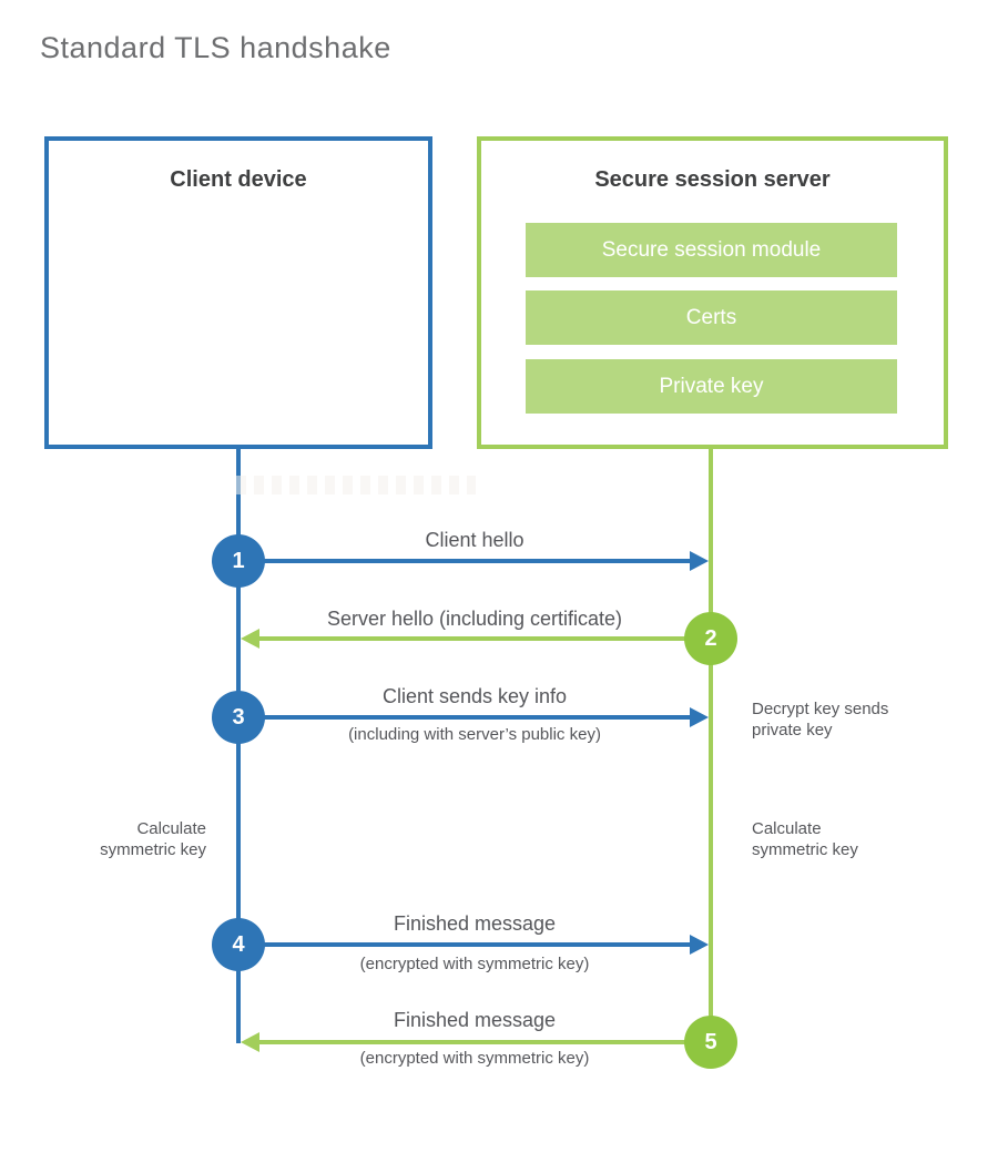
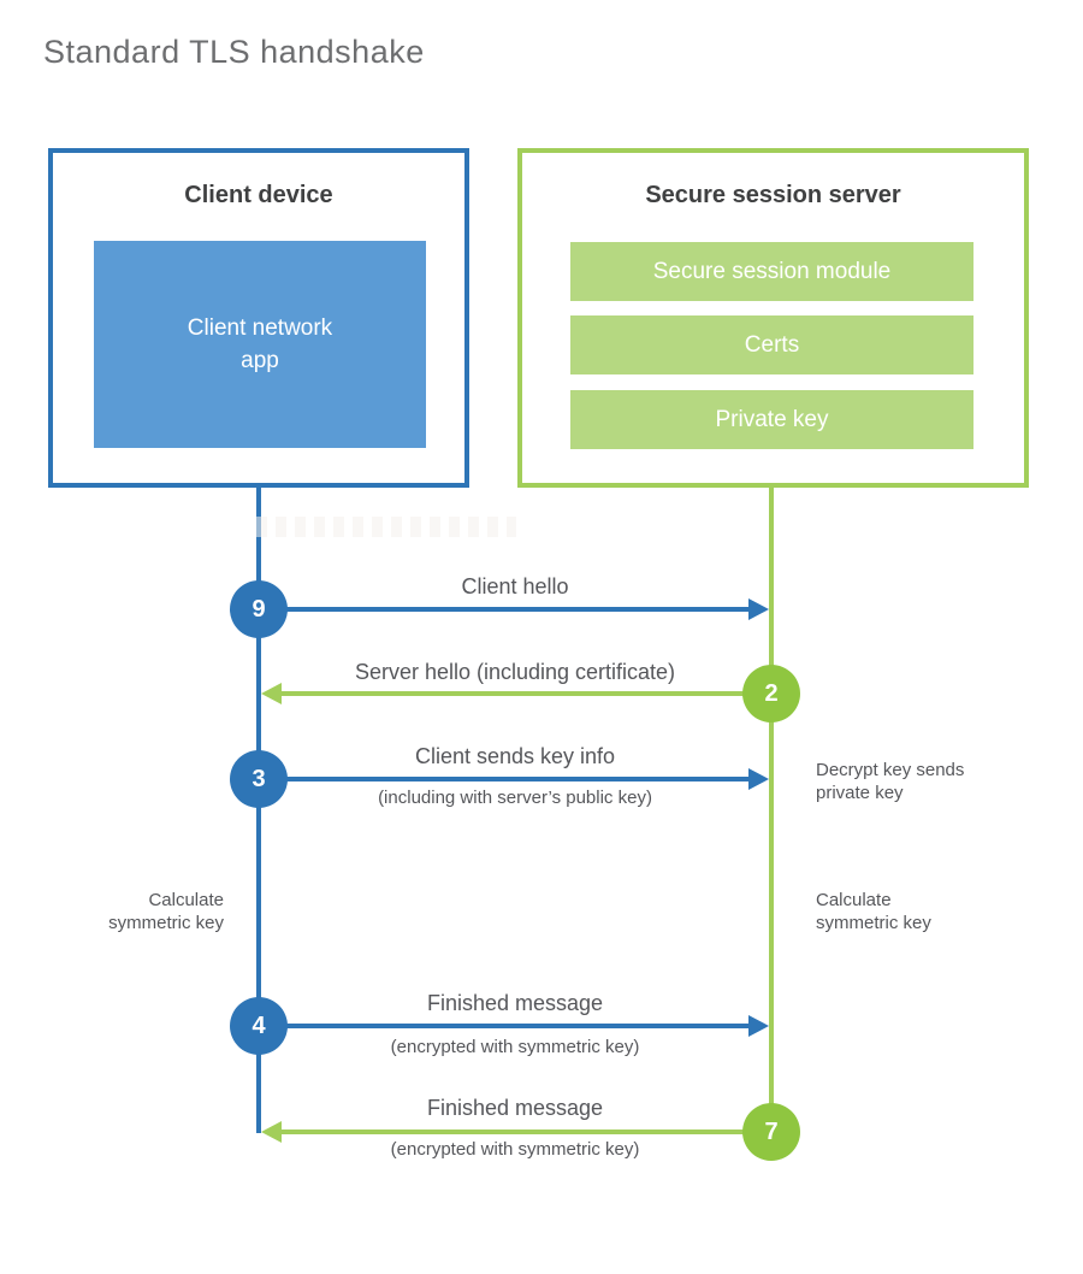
  Standard TLS handshake
  Client device
+ Client network app
  Secure session server
  Secure session module
  Certs
  Private key
  Client hello
- 1
+ 9
  Server hello (including certificate)
  2
  Client sends key info
  (including with server’s public key)
  3
  Decrypt key sends private key
  Calculate symmetric key
  Calculate symmetric key
  Finished message
  (encrypted with symmetric key)
  4
  Finished message
  (encrypted with symmetric key)
- 5
+ 7
